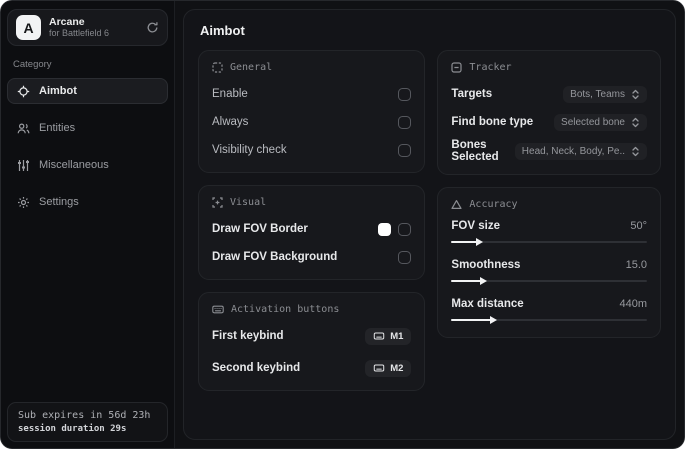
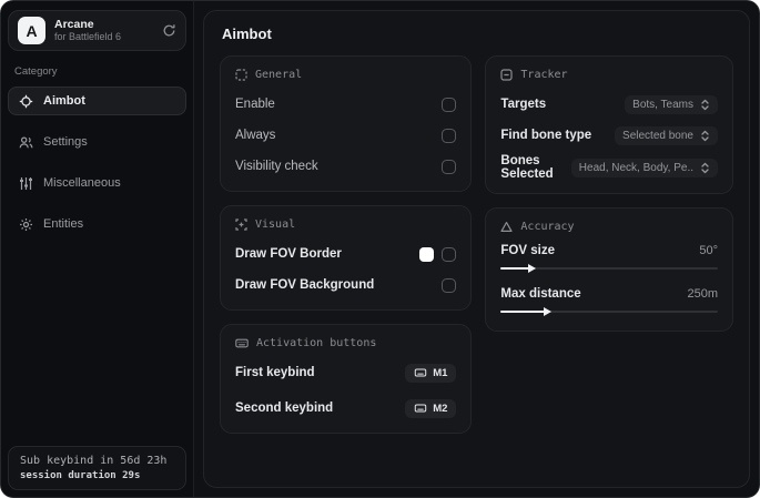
  A
  Arcane
  for Battlefield 6
  Category
  Aimbot
- Entities
+ Settings
  Miscellaneous
- Settings
+ Entities
- Sub expires in 56d 23h
+ Sub keybind in 56d 23h
  session duration 29s
  Aimbot
  General
  Enable
  Always
  Visibility check
  Visual
  Draw FOV Border
  Draw FOV Background
  Activation buttons
  First keybind
  M1
  Second keybind
  M2
  Tracker
  Targets
  Bots, Teams
  Find bone type
  Selected bone
  Bones Selected
  Head, Neck, Body, Pe..
  Accuracy
  FOV size
  50°
- Smoothness
- 15.0
  Max distance
- 440m
+ 250m
